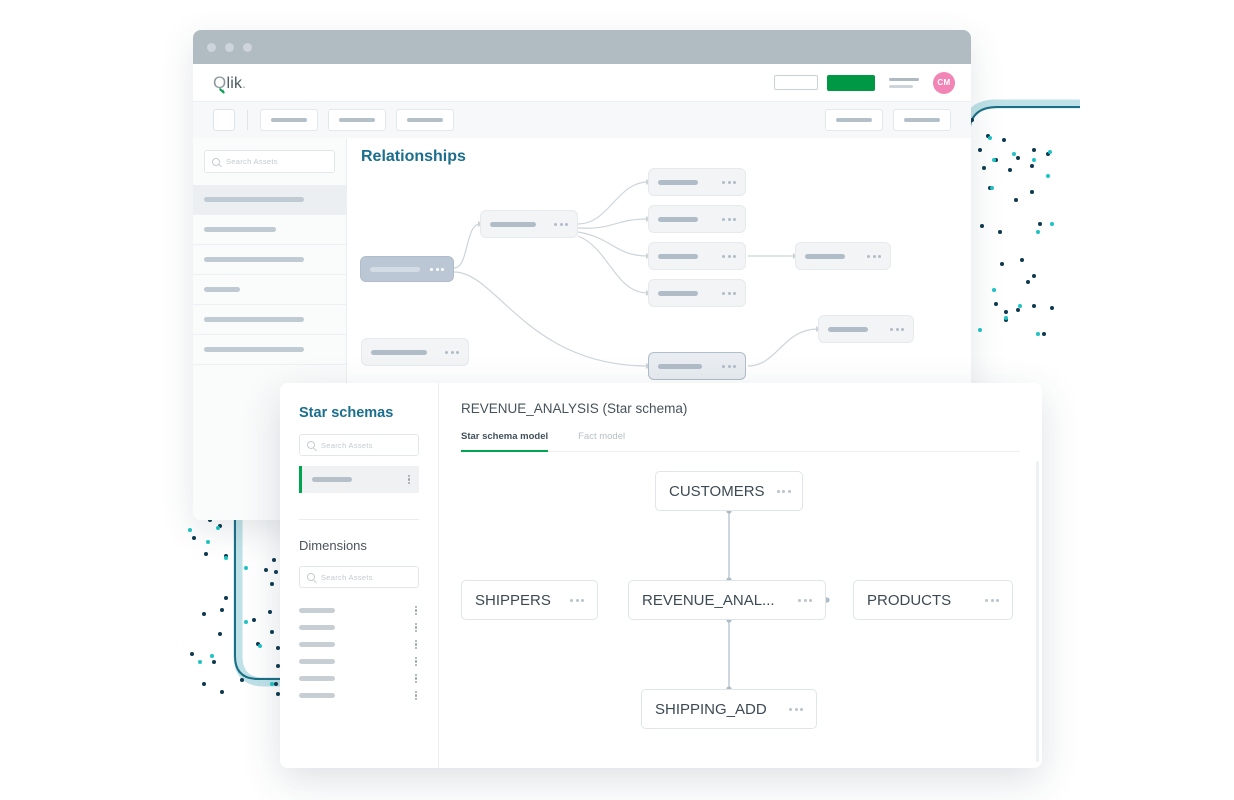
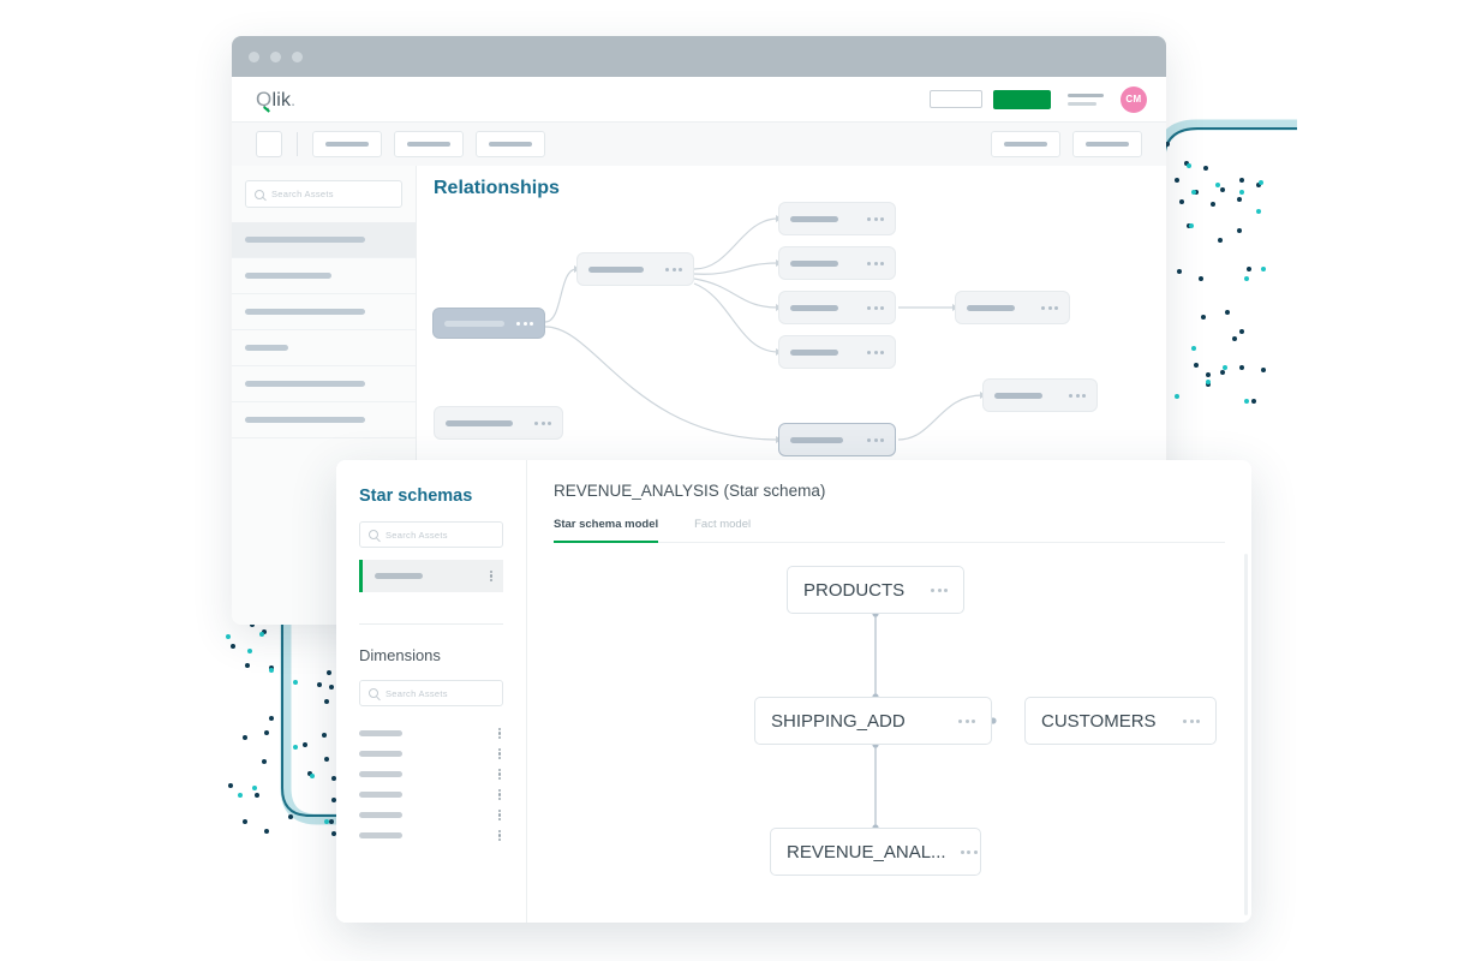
  Q
  lik
  .
  CM
  Search Assets
  Relationships
  Star schemas
  Search Assets
  Dimensions
  Search Assets
  REVENUE_ANALYSIS (Star schema)
  Star schema model
  Fact model
- CUSTOMERS
+ PRODUCTS
- SHIPPERS
- REVENUE_ANAL...
+ SHIPPING_ADD
- PRODUCTS
+ CUSTOMERS
- SHIPPING_ADD
+ REVENUE_ANAL...
